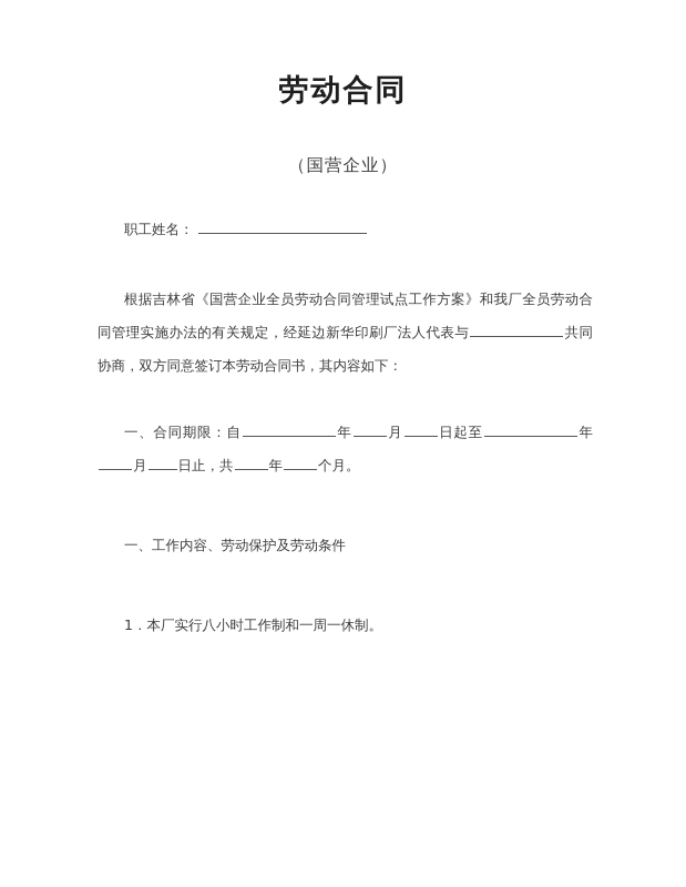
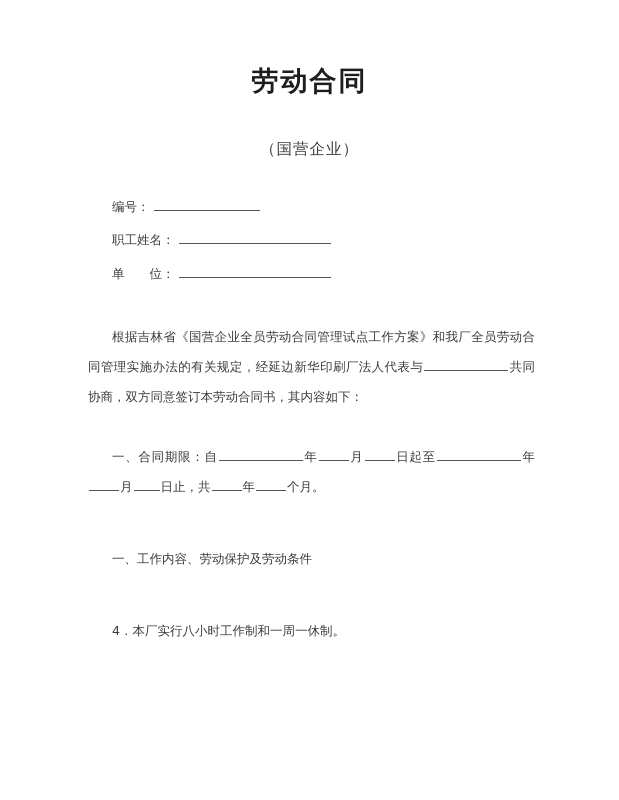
  劳动合同
  （国营企业）
+ 编号：
  职工姓名：
+ 单 位：
  根据吉林省《国营企业全员劳动合同管理试点工作方案》和我厂全员劳动合同管理实施办法的有关规定，经延边新华印刷厂法人代表与 共同协商，双方同意签订本劳动合同书，其内容如下：
  一、合同期限：自 年 月 日起至 年月 日止，共 年 个月。
  一、工作内容、劳动保护及劳动条件
- 1．本厂实行八小时工作制和一周一休制。
+ 4．本厂实行八小时工作制和一周一休制。
